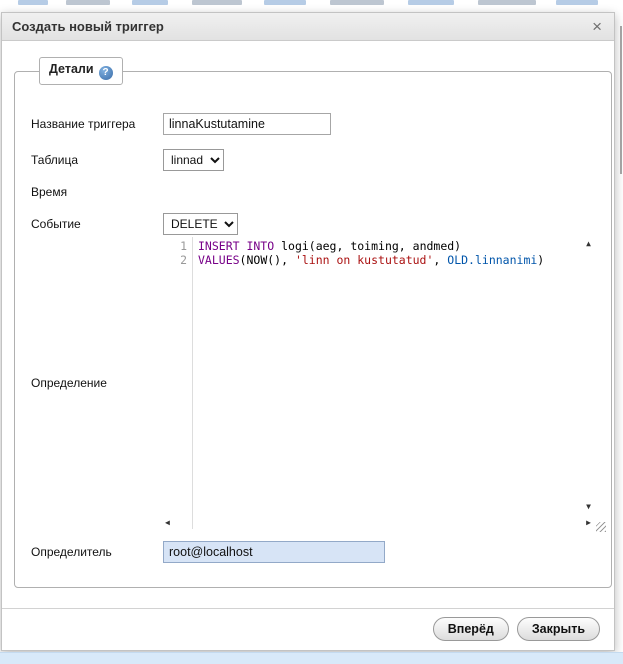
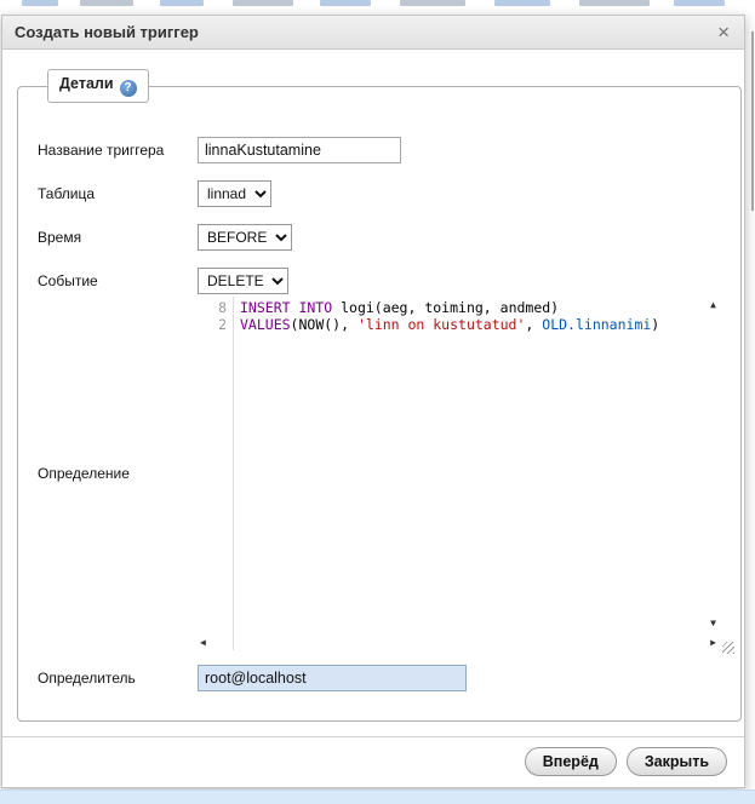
  Создать новый триггер
  ×
  Детали ?
  Название триггера
  linnaKustutamine
  Таблица
  linnad
  Время
+ BEFORE
  Событие
  DELETE
  Определение
- 1
+ 8
  2
  INSERT INTO logi(aeg, toiming, andmed)
  VALUES(NOW(), 'linn on kustutatud', OLD.linnanimi)
  ▲
  ▼
  ◀
  ▶
  Определитель
  root@localhost
  Вперёд
  Закрыть
